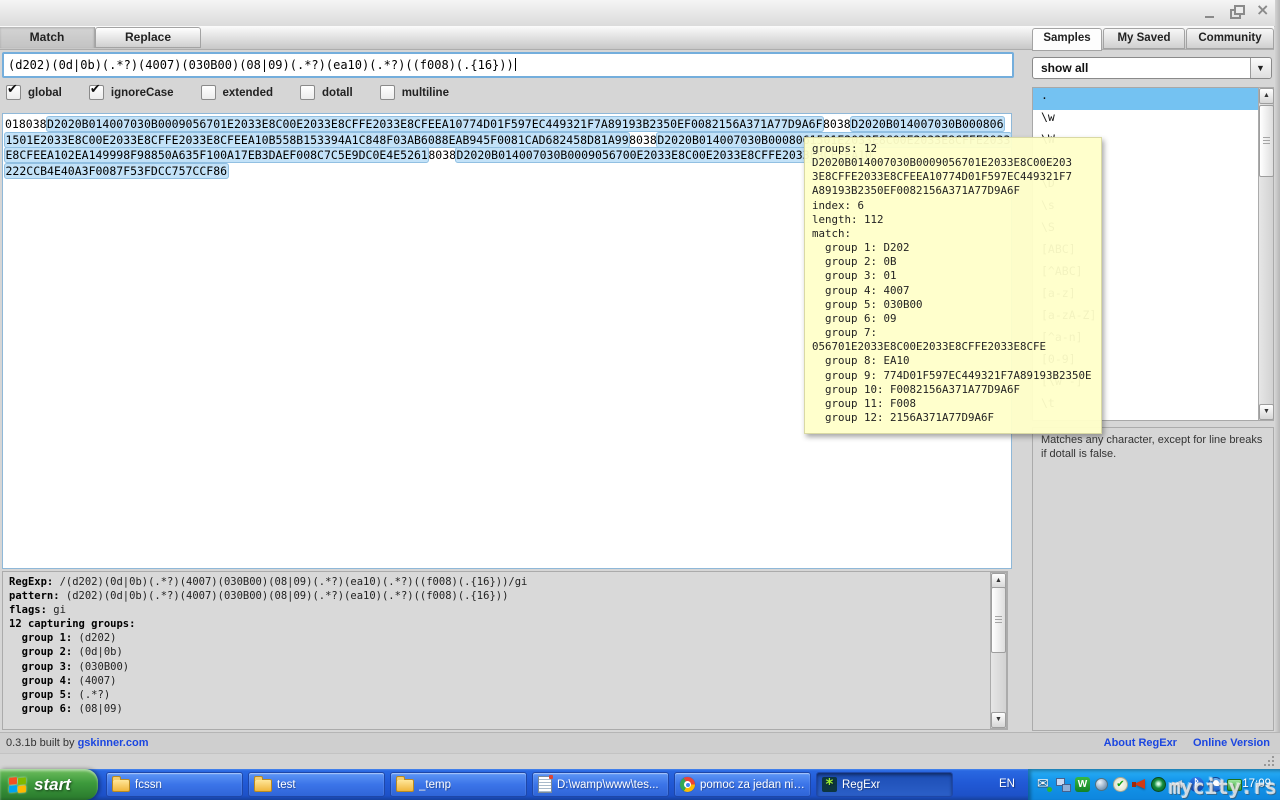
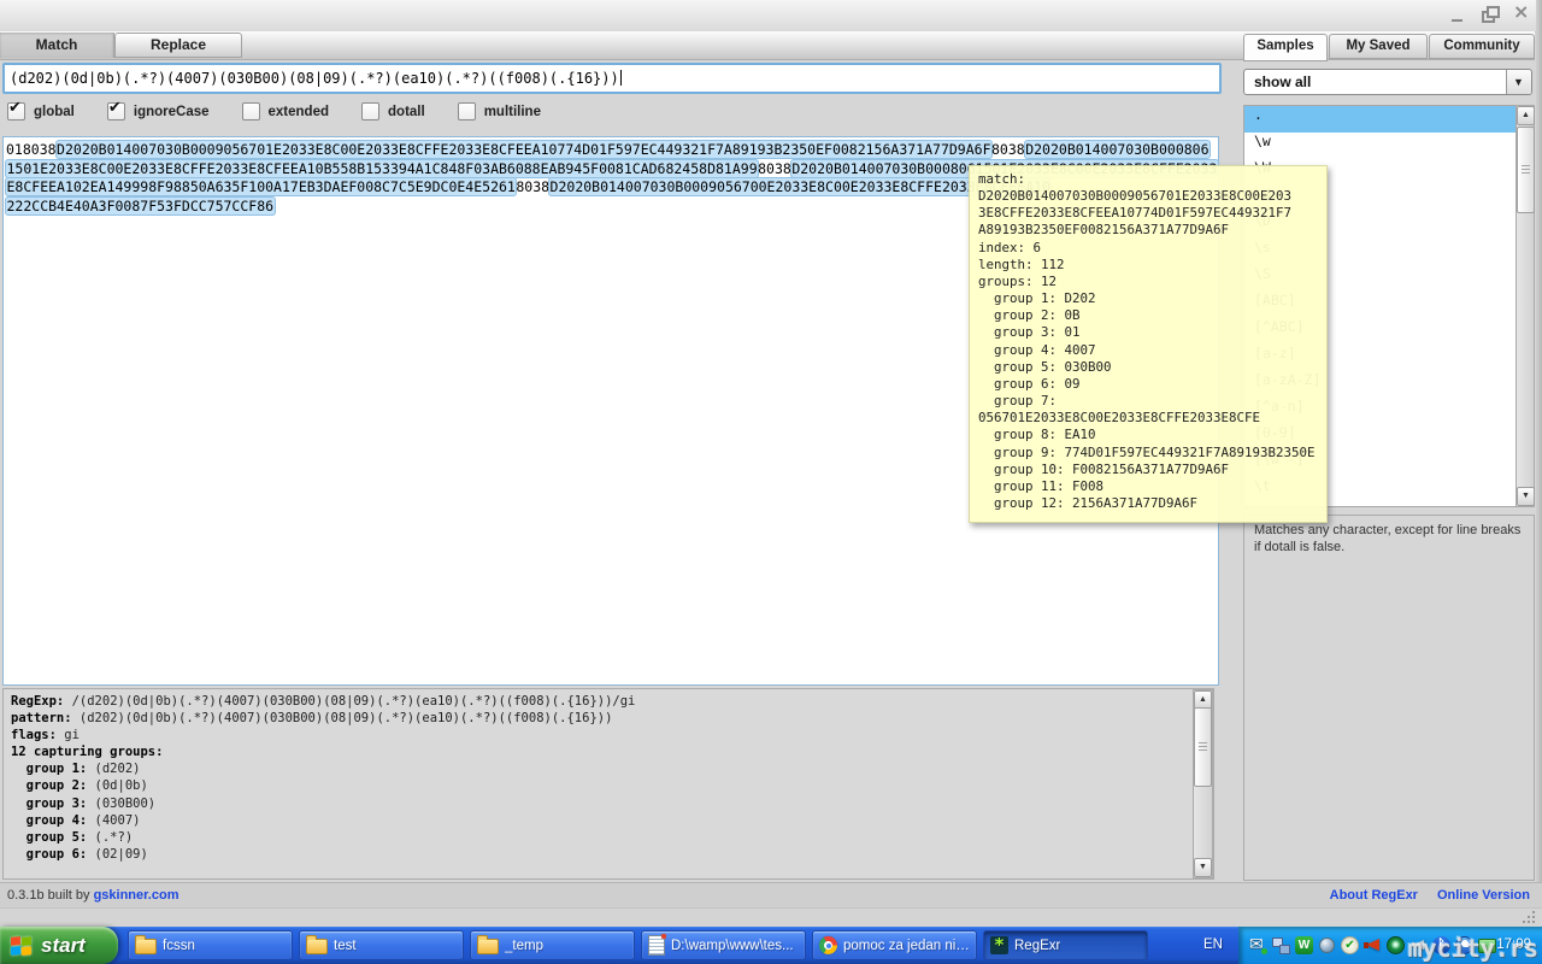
  Match
  Replace
  Samples
  My Saved
  Community
  (d202)(0d|0b)(.*?)(4007)(030B00)(08|09)(.*?)(ea10)(.*?)((f008)(.{16}))
  global
  ignoreCase
  extended
  dotall
  multiline
  018038D2020B014007030B0009056701E2033E8C00E2033E8CFFE2033E8CFEEA10774D01F597EC449321F7A89193B2350EF0082156A371A77D9A6F8038D2020B014007030B000806
  1501E2033E8C00E2033E8CFFE2033E8CFEEA10B558B153394A1C848F03AB6088EAB945F0081CAD682458D81A998038D2020B014007030B00080
  E8CFEEA102EA149998F98850A635F100A17EB3DAEF008C7C5E9DC0E4E52618038D2020B014007030B0009056700E2033E8C00E2033E8CFFE203
  222CCB4E40A3F0087F53FDCC757CCF86
- groups: 12
+ match:
  D2020B014007030B0009056701E2033E8C00E203
  3E8CFFE2033E8CFEEA10774D01F597EC449321F7
  A89193B2350EF0082156A371A77D9A6F
  index: 6
  length: 112
- match:
+ groups: 12
  group 1: D202
  group 2: 0B
  group 3: 01
  group 4: 4007
  group 5: 030B00
  group 6: 09
  group 7:
  056701E2033E8C00E2033E8CFFE2033E8CFE
  group 8: EA10
  group 9: 774D01F597EC449321F7A89193B2350E
  group 10: F0082156A371A77D9A6F
  group 11: F008
  group 12: 2156A371A77D9A6F
  RegExp: /(d202)(0d|0b)(.*?)(4007)(030B00)(08|09)(.*?)(ea10)(.*?)((f008)(.{16}))/gi
  pattern: (d202)(0d|0b)(.*?)(4007)(030B00)(08|09)(.*?)(ea10)(.*?)((f008)(.{16}))
  flags: gi
  12 capturing groups:
  group 1: (d202)
  group 2: (0d|0b)
  group 3: (030B00)
  group 4: (4007)
  group 5: (.*?)
- group 6: (08|09)
+ group 6: (02|09)
  show all
  .
  \w
  Matches any character, except for line breaks if dotall is false.
  0.3.1b built by gskinner.com
  About RegExr
  Online Version
  start
  fcssn
  test
  _temp
  D:\wamp\www\tes...
  pomoc za jedan niz..
  RegExr
  EN
  17:09
  mycity.rs
